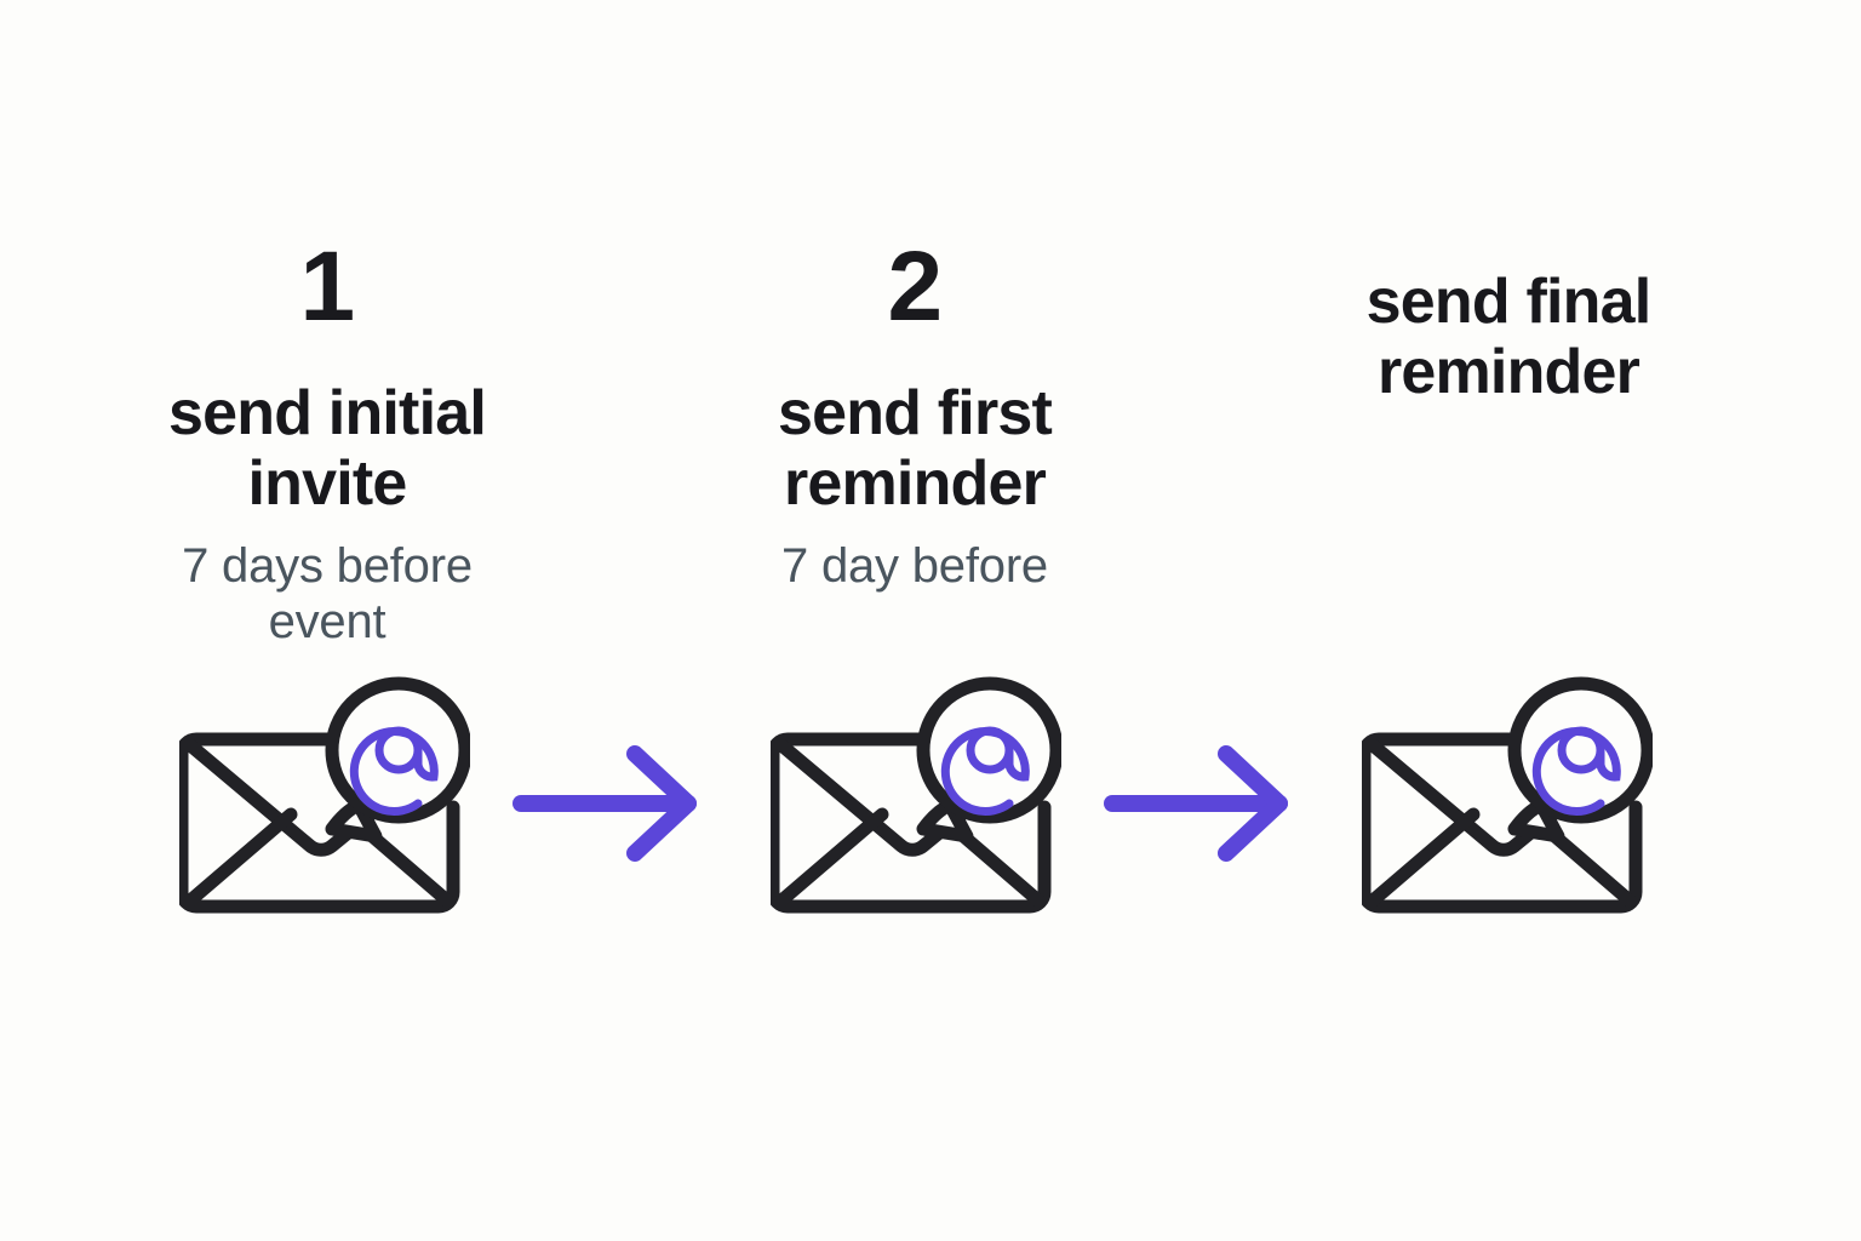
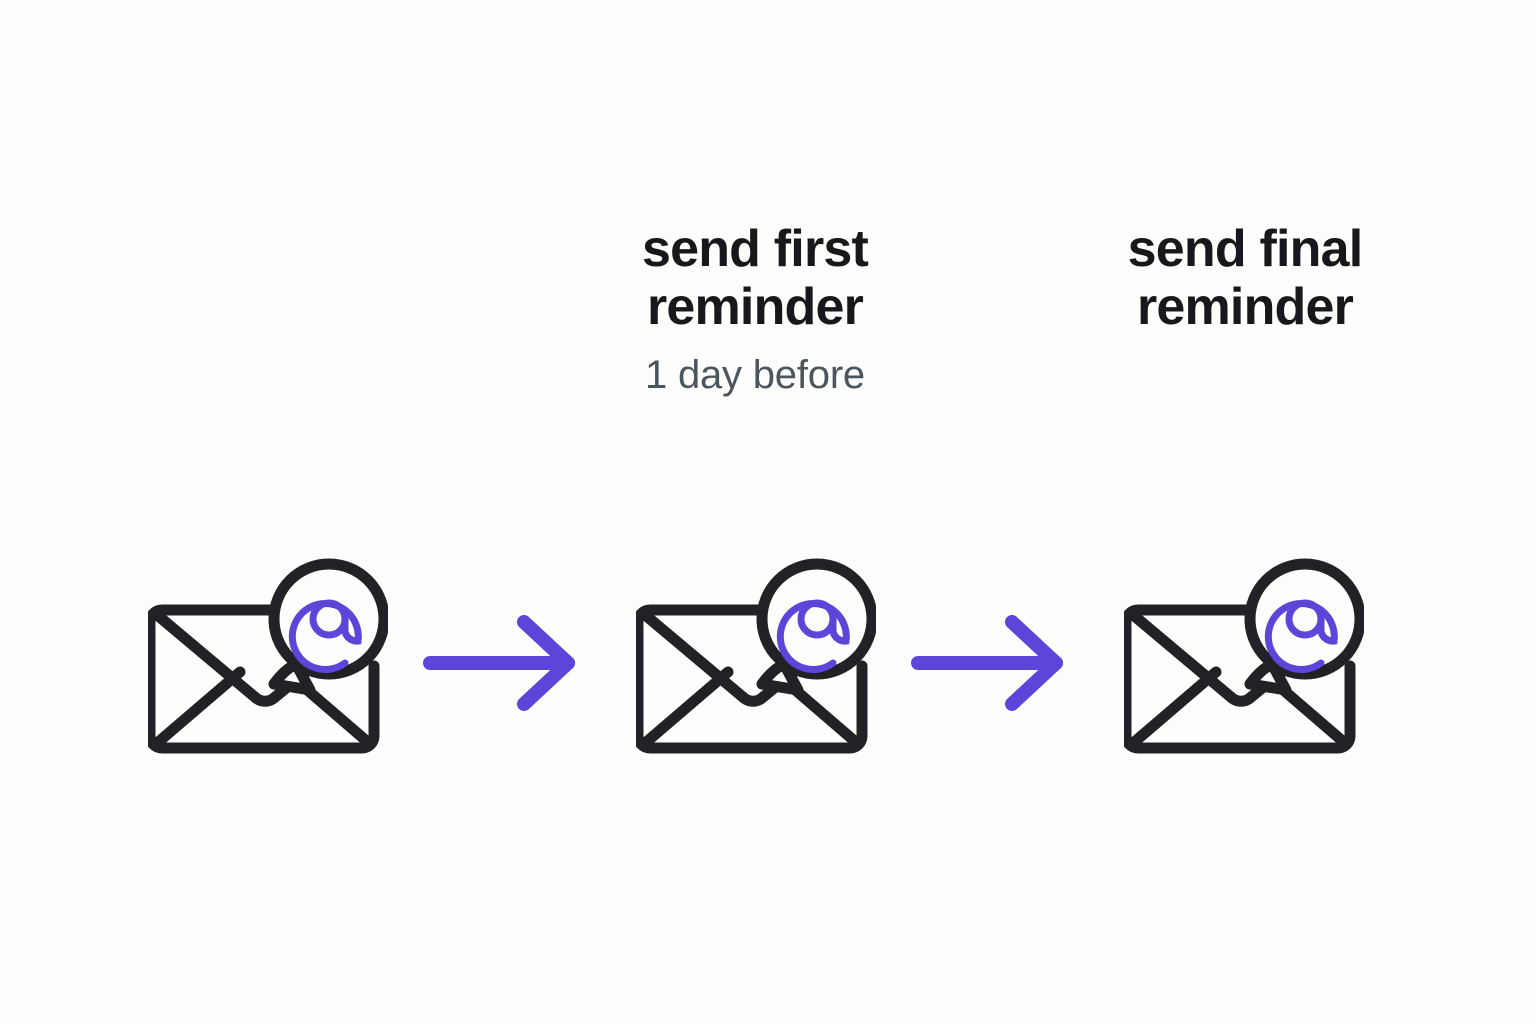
- 1
- send initial
- invite
- 7 days before
- event
- 2
  send first
  reminder
- 7 day before
+ 1 day before
  send final
  reminder
